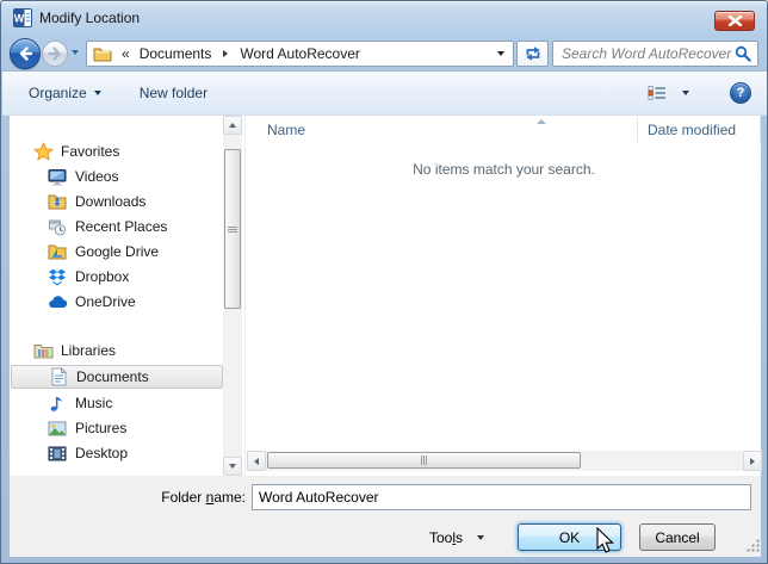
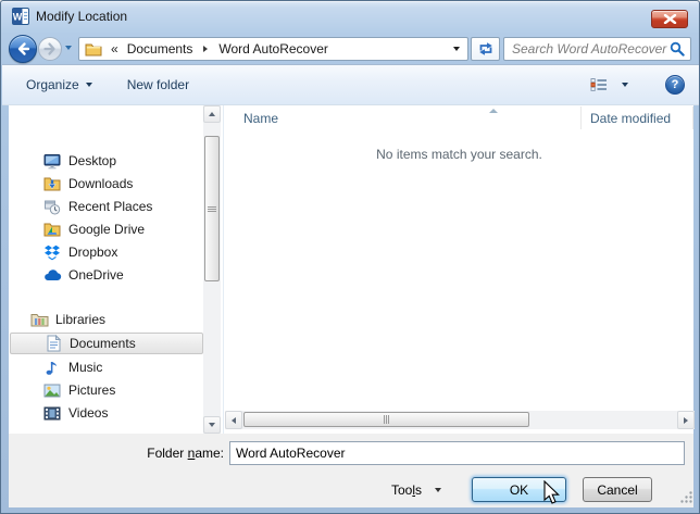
  W
  Modify Location
  «
  Documents
  Word AutoRecover
  Search Word AutoRecover
  Organize
  New folder
  ?
- Favorites
- Videos
+ Desktop
  Downloads
  Recent Places
  Google Drive
  Dropbox
  OneDrive
  Libraries
  Documents
  Music
  Pictures
- Desktop
+ Videos
  Name
  Date modified
  No items match your search.
  Folder name:
  Word AutoRecover
  Tools
  OK
  Cancel
